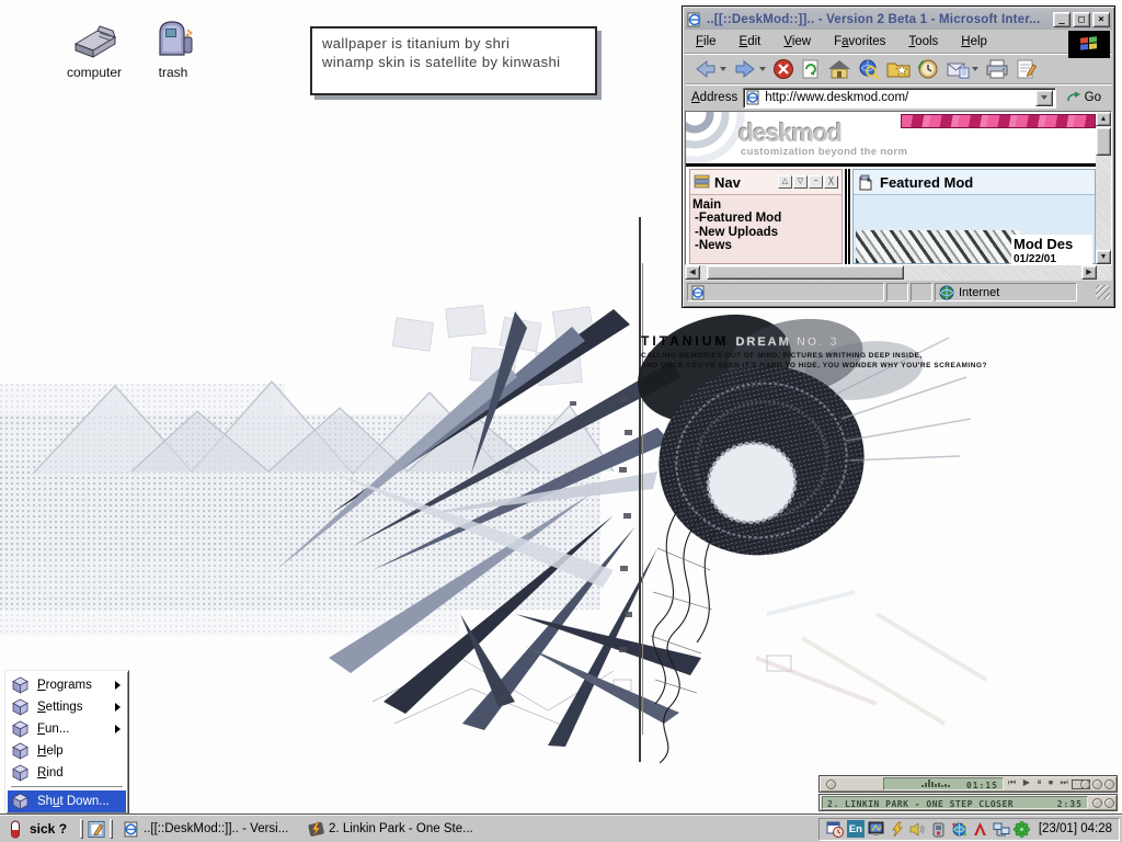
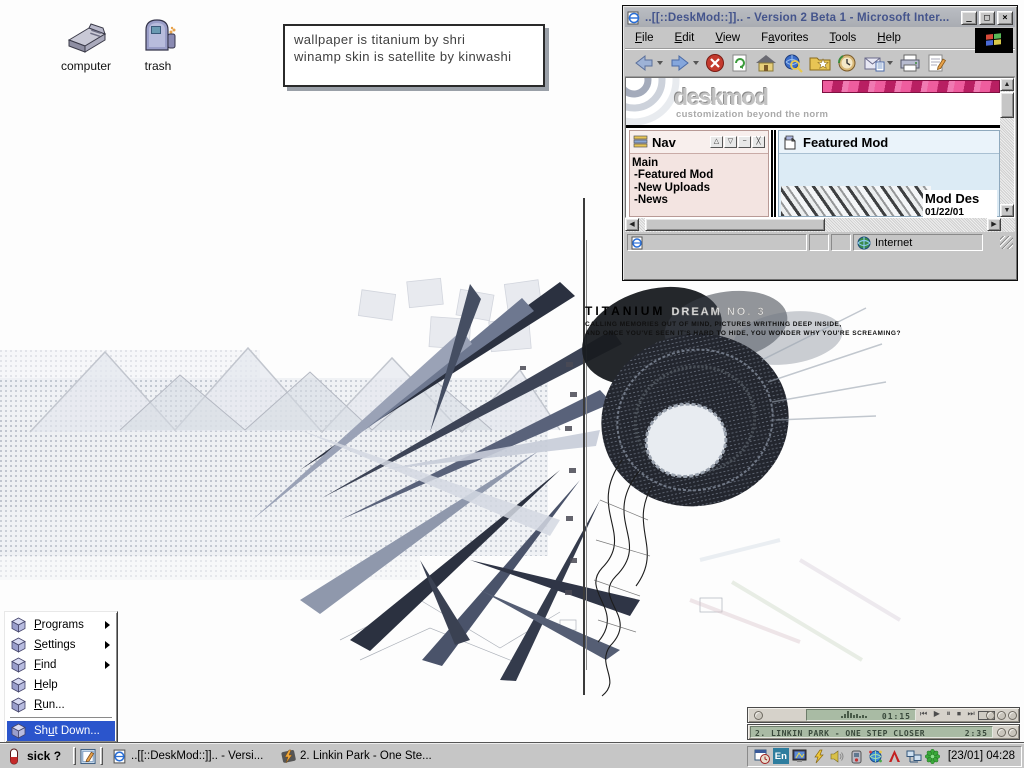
  TITANIUM DREAM NO. 3
  computer
  trash
  wallpaper is titanium by shri
  winamp skin is satellite by kinwashi
  ..[[::DeskMod::]].. - Version 2 Beta 1 - Microsoft Inter...
  _
  □
  ×
  File
  Edit
  View
  Favorites
  Tools
  Help
- Address
- http://www.deskmod.com/
- Go
  deskmod
  customization beyond the norm
  Nav
  Main
  -Featured Mod
  -New Uploads
  -News
  Featured Mod
  Mod Des
  01/22/01
  Internet
  Programs
  Settings
- Fun...
+ Find
  Help
- Rind
+ Run...
  Shut Down...
  01:15
  ⏮ ▶ ⏸ ⏹ ⏭
  2. LINKIN PARK - ONE STEP CLOSER
  2:35
  sick ?
  ..[[::DeskMod::]].. - Versi...
  2. Linkin Park - One Ste...
  En
  [23/01] 04:28
